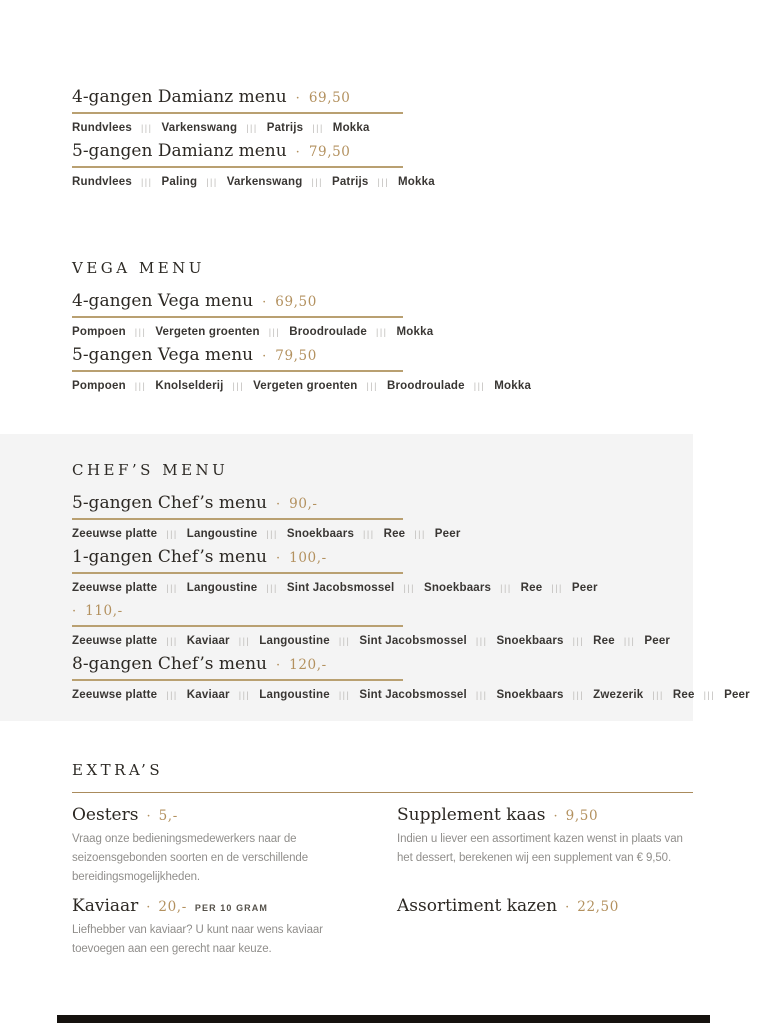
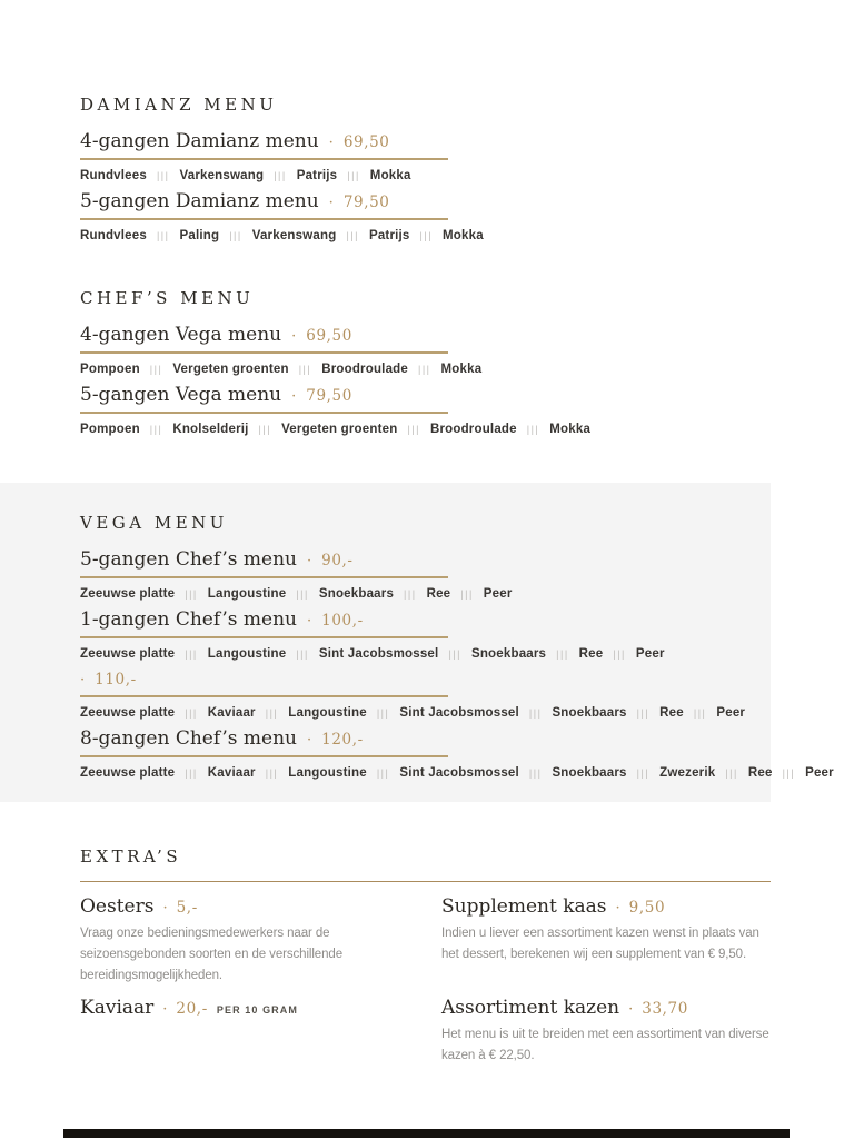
+ DAMIANZ MENU
  4-gangen Damianz menu
  ·
  69,50
  Rundvlees
  |||
  Varkenswang
  |||
  Patrijs
  |||
  Mokka
  5-gangen Damianz menu
  ·
  79,50
  Rundvlees
  |||
  Paling
  |||
  Varkenswang
  |||
  Patrijs
  |||
  Mokka
- VEGA MENU
+ CHEF’S MENU
  4-gangen Vega menu
  ·
  69,50
  Pompoen
  |||
  Vergeten groenten
  |||
  Broodroulade
  |||
  Mokka
  5-gangen Vega menu
  ·
  79,50
  Pompoen
  |||
  Knolselderij
  |||
  Vergeten groenten
  |||
  Broodroulade
  |||
  Mokka
- CHEF’S MENU
+ VEGA MENU
  5-gangen Chef’s menu
  ·
  90,-
  Zeeuwse platte
  |||
  Langoustine
  |||
  Snoekbaars
  |||
  Ree
  |||
  Peer
  1-gangen Chef’s menu
  ·
  100,-
  Zeeuwse platte
  |||
  Langoustine
  |||
  Sint Jacobsmossel
  |||
  Snoekbaars
  |||
  Ree
  |||
  Peer
  ·
  110,-
  Zeeuwse platte
  |||
  Kaviaar
  |||
  Langoustine
  |||
  Sint Jacobsmossel
  |||
  Snoekbaars
  |||
  Ree
  |||
  Peer
  8-gangen Chef’s menu
  ·
  120,-
  Zeeuwse platte
  |||
  Kaviaar
  |||
  Langoustine
  |||
  Sint Jacobsmossel
  |||
  Snoekbaars
  |||
  Zwezerik
  |||
  Ree
  |||
  Peer
  EXTRA’S
  Oesters
  ·
  5,-
  Vraag onze bedieningsmedewerkers naar de seizoensgebonden soorten en de verschillende bereidingsmogelijkheden.
  Supplement kaas
  ·
  9,50
  Indien u liever een assortiment kazen wenst in plaats van het dessert, berekenen wij een supplement van € 9,50.
  Kaviaar
  ·
  20,-
  PER 10 GRAM
- Liefhebber van kaviaar? U kunt naar wens kaviaar toevoegen aan een gerecht naar keuze.
  Assortiment kazen
  ·
- 22,50
+ 33,70
+ Het menu is uit te breiden met een assortiment van diverse kazen à € 22,50.
